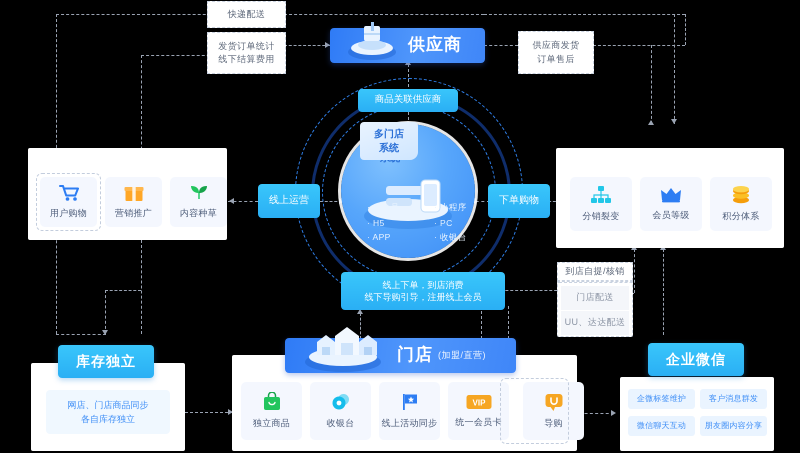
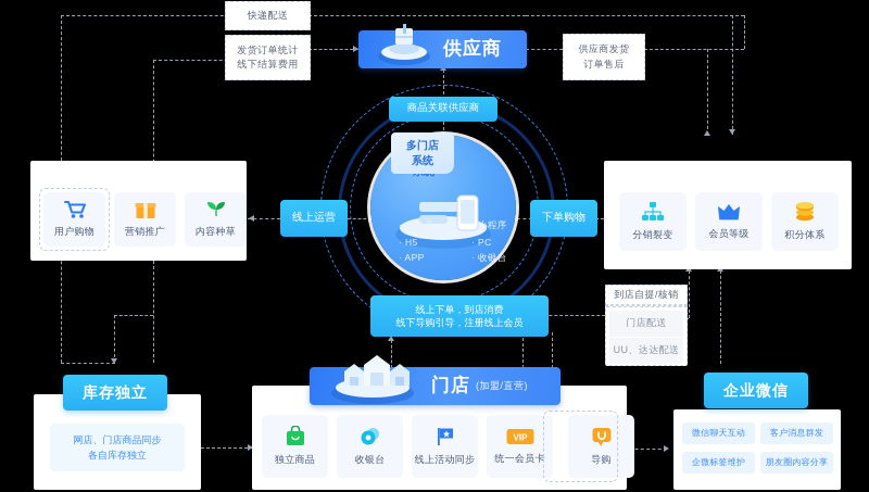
  公众号
  小程序
  H5
  PC
  APP
  收银台
  多门店
  系统
  快递配送
  发货订单统计
  线下结算费用
  供应商发货
  订单售后
  门店配送
  UU、达达配送
  到店自提/核销
  商品关联供应商
  线上运营
  下单购物
  线上下单，到店消费
  线下导购引导，注册线上会员
  用户购物
  营销推广
  内容种草
  供应商
  分销裂变
  会员等级
  积分体系
  库存独立
  网店、门店商品同步
  各自库存独立
  门店
  (加盟/直营)
  独立商品
  收银台
  线上活动同步
  VIP
  统一会员卡
  导购
  企业微信
- 企微标签维护
+ 微信聊天互动
  客户消息群发
- 微信聊天互动
+ 企微标签维护
  朋友圈内容分享
